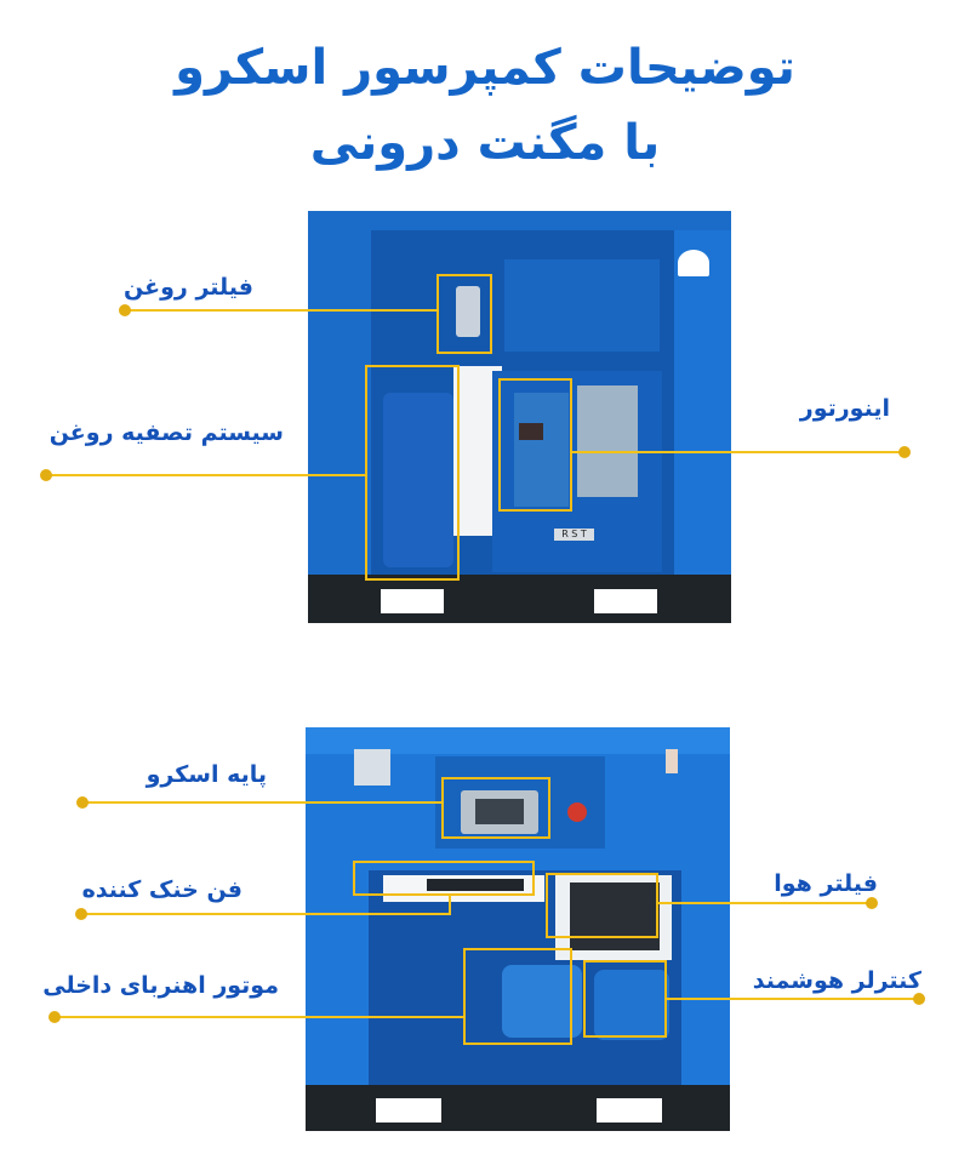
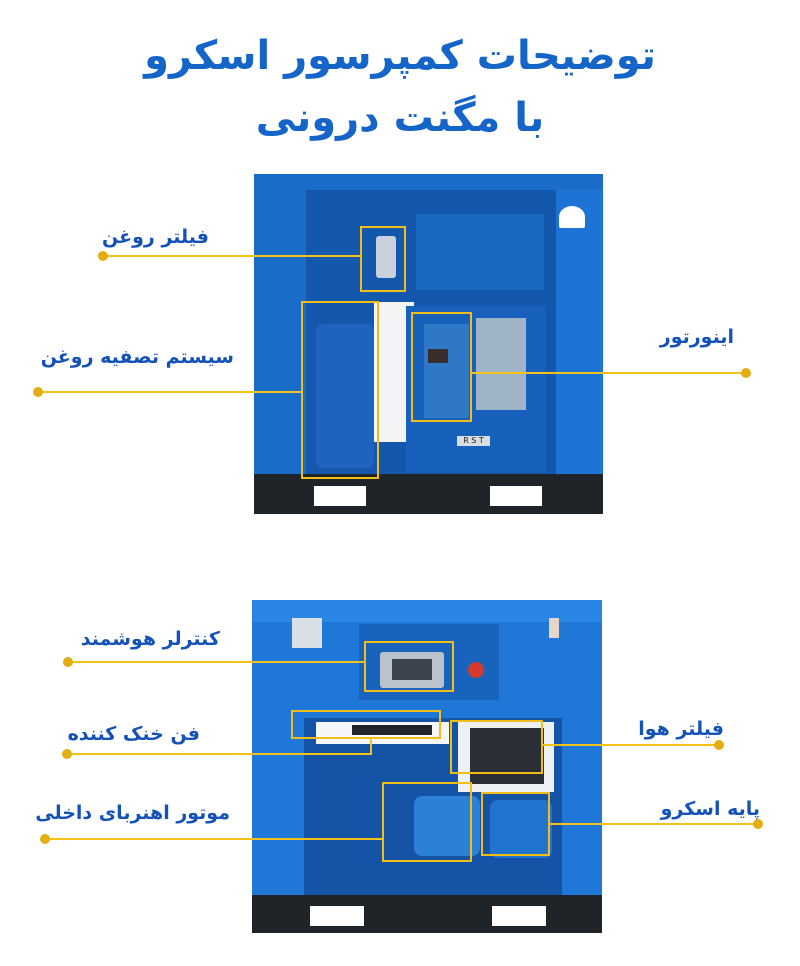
  توضیحات کمپرسور اسکرو
  با مگنت درونی
  R S T
  فیلتر روغن
  سیستم تصفیه روغن
  اینورتور
- پایه اسکرو
+ کنترلر هوشمند
  فن خنک کننده
  موتور اهنربای داخلی
  فیلتر هوا
- کنترلر هوشمند
+ پایه اسکرو
